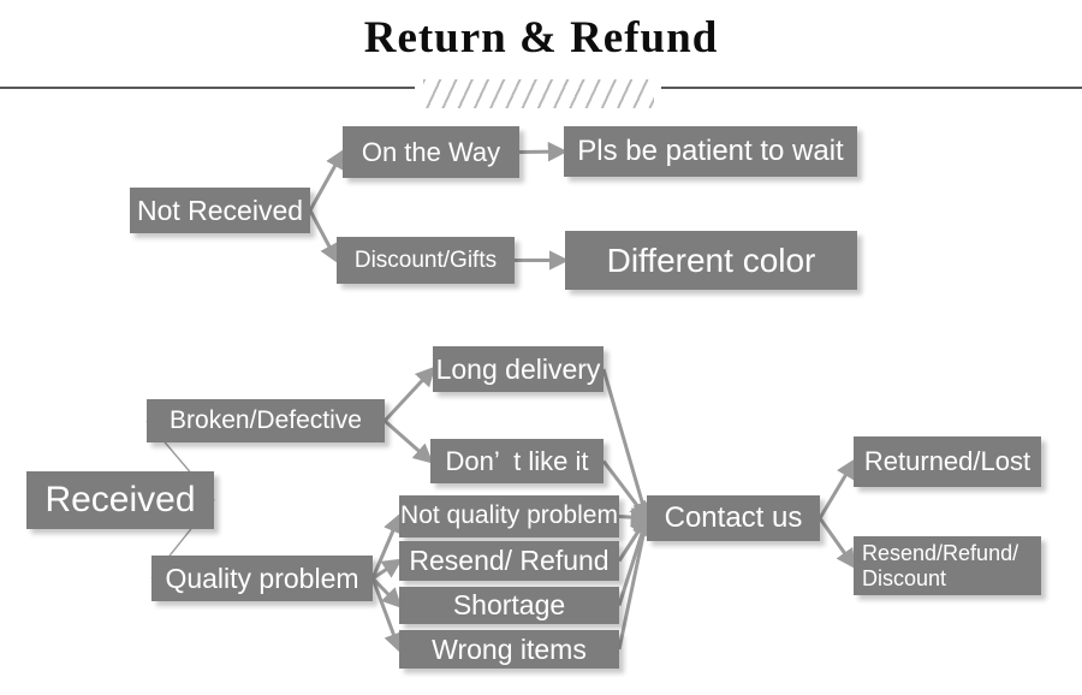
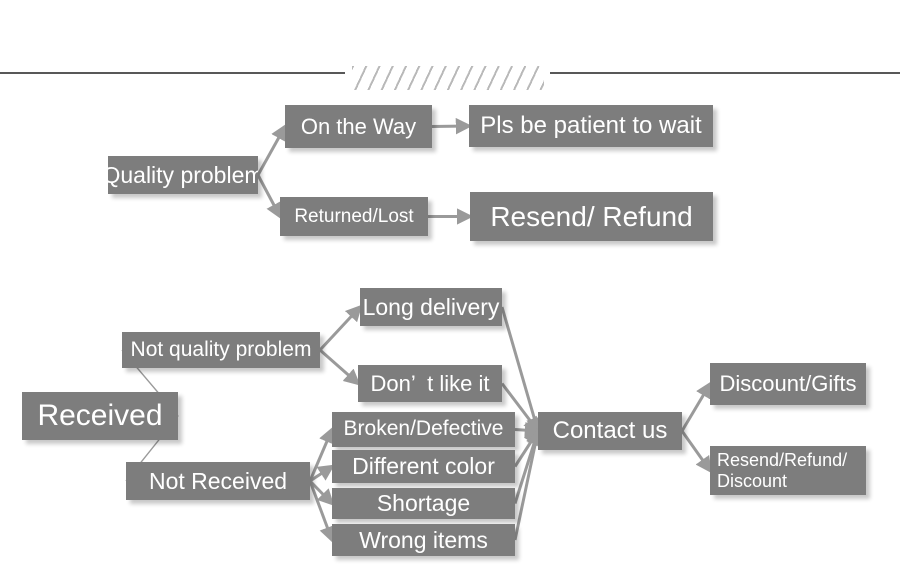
- Return & Refund
- Not Received
+ Quality problem
  On the Way
  Pls be patient to wait
- Discount/Gifts
+ Returned/Lost
- Different color
+ Resend/ Refund
  Received
- Broken/Defective
+ Not quality problem
- Quality problem
+ Not Received
  Long delivery
  Don’ t like it
- Not quality problem
+ Broken/Defective
- Resend/ Refund
+ Different color
  Shortage
  Wrong items
  Contact us
- Returned/Lost
+ Discount/Gifts
  Resend/Refund/
  Discount
